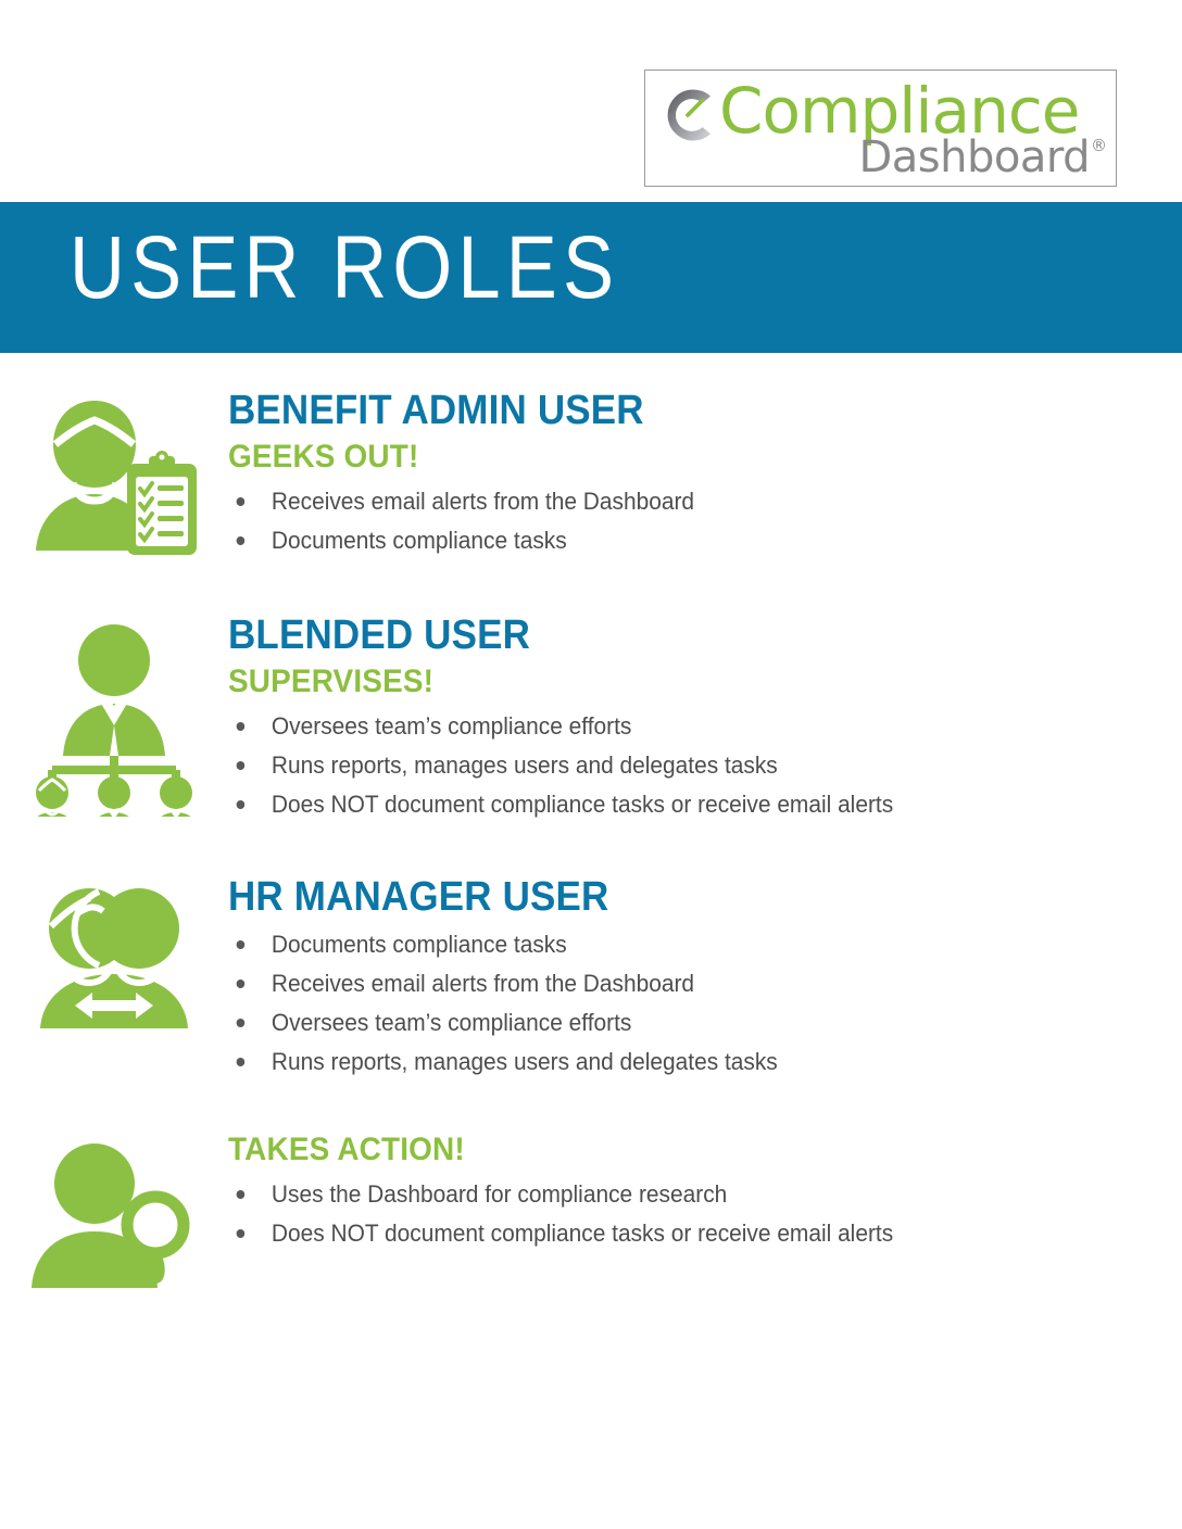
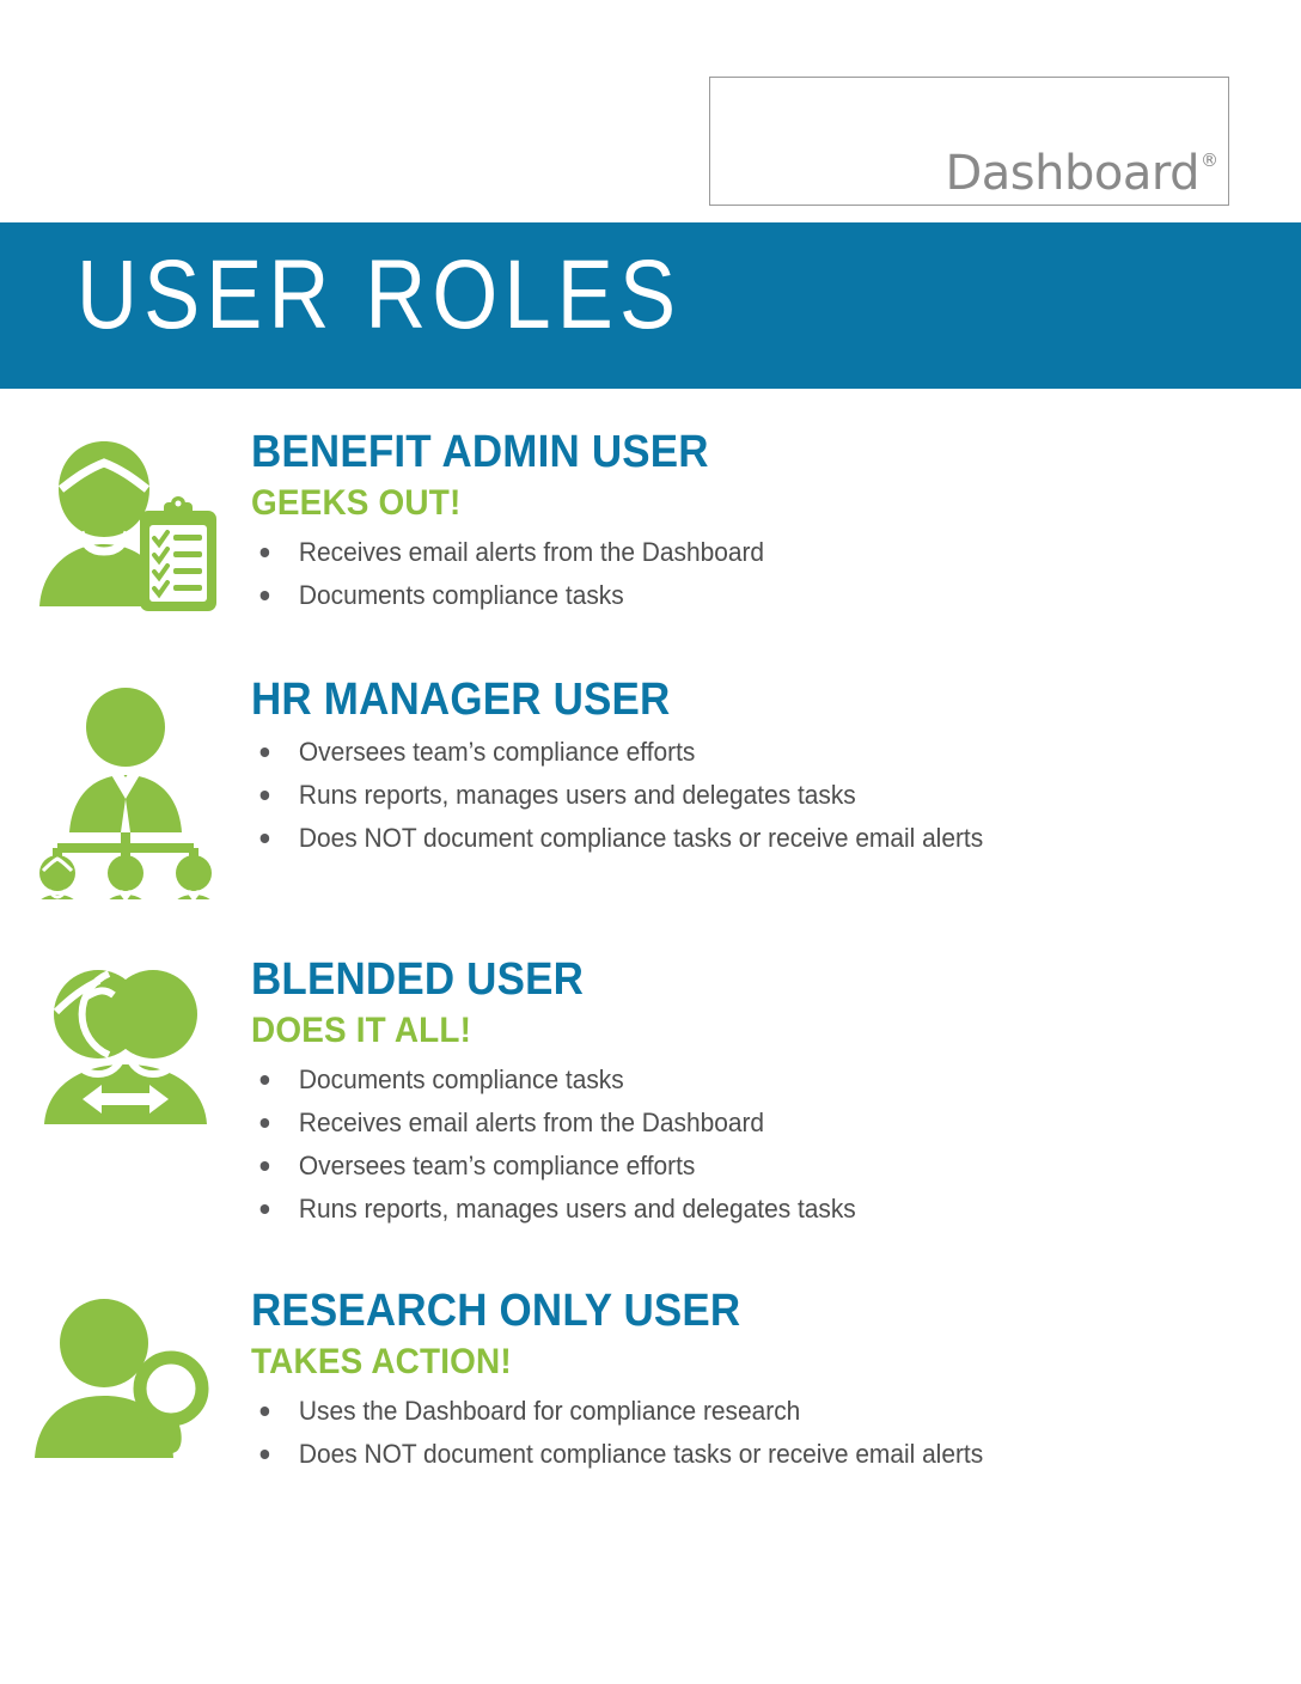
- Compliance
  Dashboard
  ®
  USER ROLES
  BENEFIT ADMIN USER
  GEEKS OUT!
  Receives email alerts from the Dashboard
  Documents compliance tasks
- BLENDED USER
+ HR MANAGER USER
- SUPERVISES!
  Oversees team’s compliance efforts
  Runs reports, manages users and delegates tasks
  Does NOT document compliance tasks or receive email alerts
- HR MANAGER USER
+ BLENDED USER
+ DOES IT ALL!
  Documents compliance tasks
  Receives email alerts from the Dashboard
  Oversees team’s compliance efforts
  Runs reports, manages users and delegates tasks
+ RESEARCH ONLY USER
  TAKES ACTION!
  Uses the Dashboard for compliance research
  Does NOT document compliance tasks or receive email alerts
